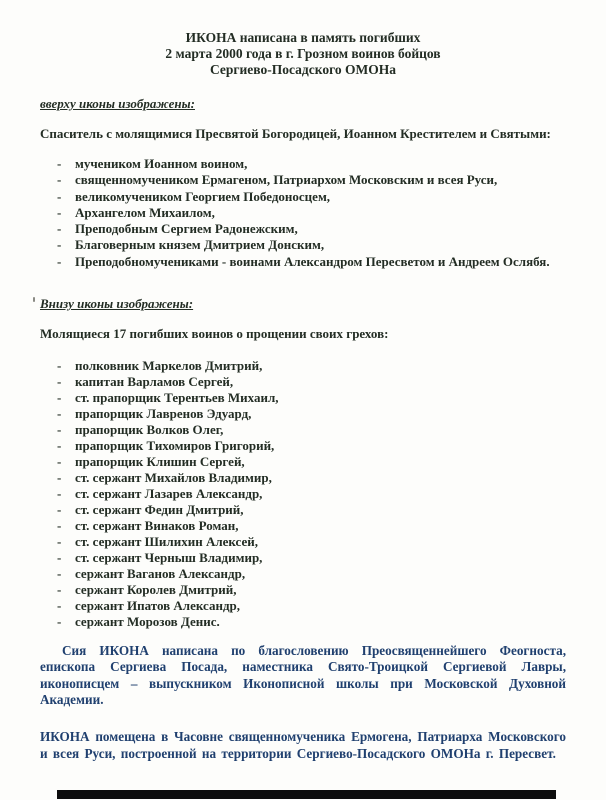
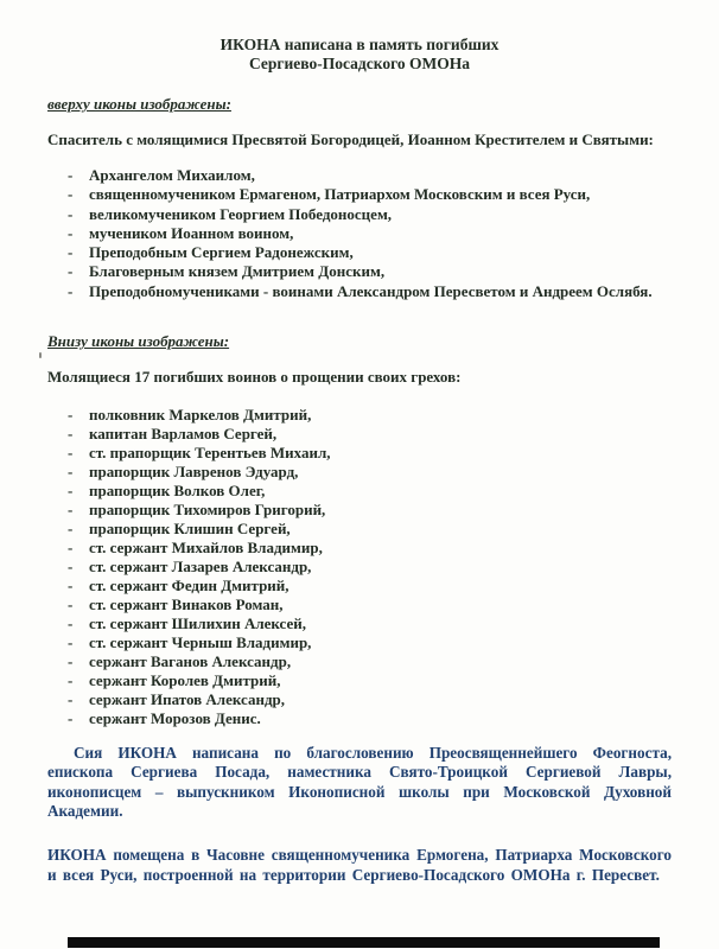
  ИКОНА написана в память погибших
- 2 марта 2000 года в г. Грозном воинов бойцов
  Сергиево-Посадского ОМОНа
  вверху иконы изображены:
  Спаситель с молящимися Пресвятой Богородицей, Иоанном Крестителем и Святыми:
  -
- мучеником Иоанном воином,
+ Архангелом Михаилом,
  -
  священномучеником Ермагеном, Патриархом Московским и всея Руси,
  -
  великомучеником Георгием Победоносцем,
  -
- Архангелом Михаилом,
+ мучеником Иоанном воином,
  -
  Преподобным Сергием Радонежским,
  -
  Благоверным князем Дмитрием Донским,
  -
  Преподобномучениками - воинами Александром Пересветом и Андреем Ослябя.
  Внизу иконы изображены:
  Молящиеся 17 погибших воинов о прощении своих грехов:
  -
  полковник Маркелов Дмитрий,
  -
  капитан Варламов Сергей,
  -
  ст. прапорщик Терентьев Михаил,
  -
  прапорщик Лавренов Эдуард,
  -
  прапорщик Волков Олег,
  -
  прапорщик Тихомиров Григорий,
  -
  прапорщик Клишин Сергей,
  -
  ст. сержант Михайлов Владимир,
  -
  ст. сержант Лазарев Александр,
  -
  ст. сержант Федин Дмитрий,
  -
  ст. сержант Винаков Роман,
  -
  ст. сержант Шилихин Алексей,
  -
  ст. сержант Черныш Владимир,
  -
  сержант Ваганов Александр,
  -
  сержант Королев Дмитрий,
  -
  сержант Ипатов Александр,
  -
  сержант Морозов Денис.
  Сия ИКОНА написана по благословению Преосвященнейшего Феогноста, епископа Сергиева Посада, наместника Свято-Троицкой Сергиевой Лавры, иконописцем – выпускником Иконописной школы при Московской Духовной Академии.
  ИКОНА помещена в Часовне священномученика Ермогена, Патриарха Московского и всея Руси, построенной на территории Сергиево-Посадского ОМОНа г. Пересвет.
